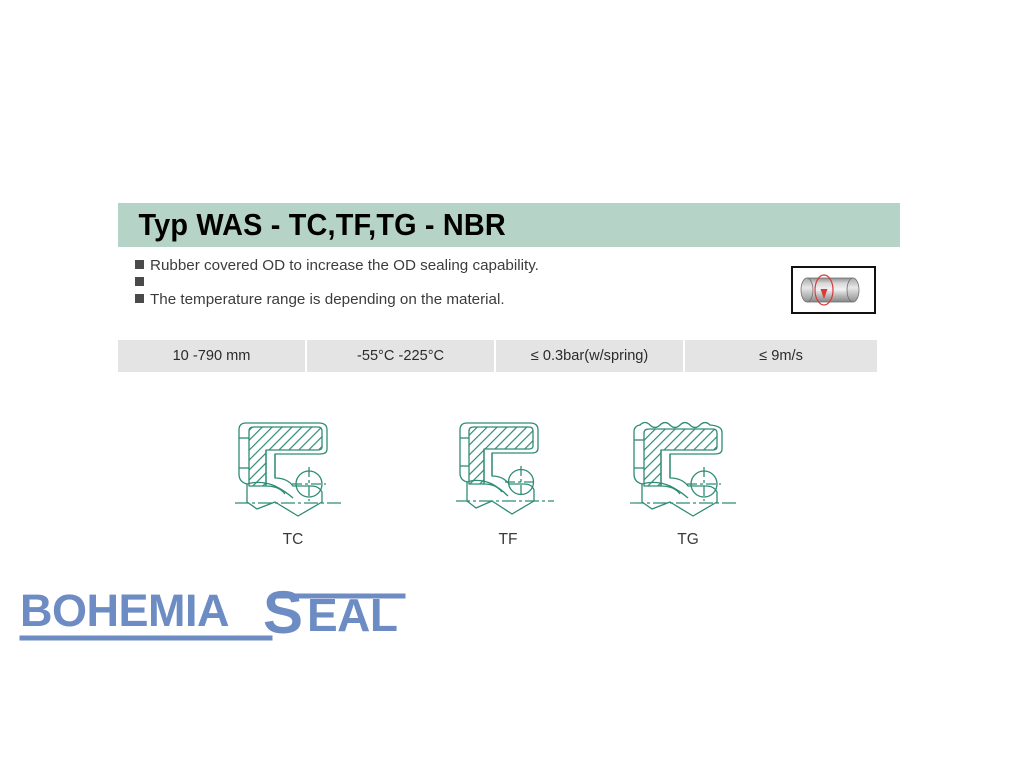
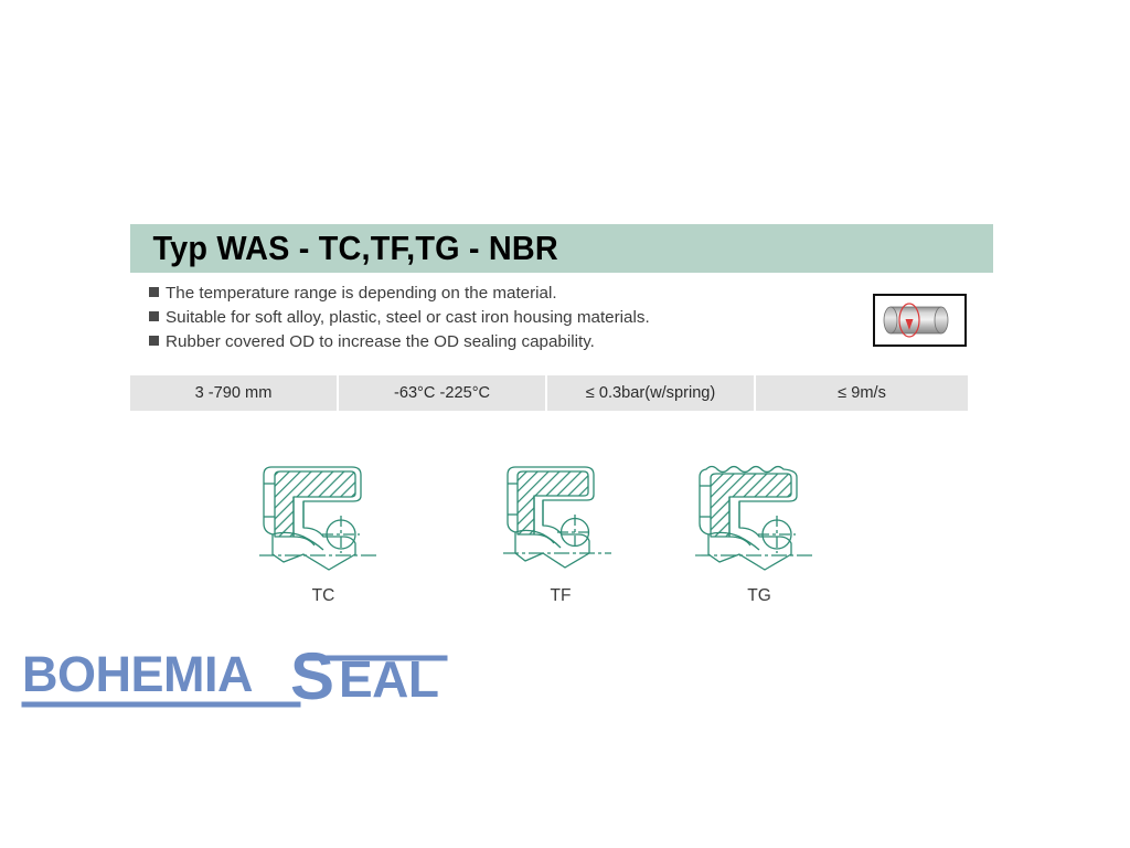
  Typ WAS - TC,TF,TG - NBR
- Rubber covered OD to increase the OD sealing capability.
+ The temperature range is depending on the material.
+ Suitable for soft alloy, plastic, steel or cast iron housing materials.
- The temperature range is depending on the material.
+ Rubber covered OD to increase the OD sealing capability.
- 10 -790 mm
+ 3 -790 mm
- -55°C -225°C
+ -63°C -225°C
  ≤ 0.3bar(w/spring)
  ≤ 9m/s
  TC
  TF
  TG
  BOHEMIA
  S
  EAL
